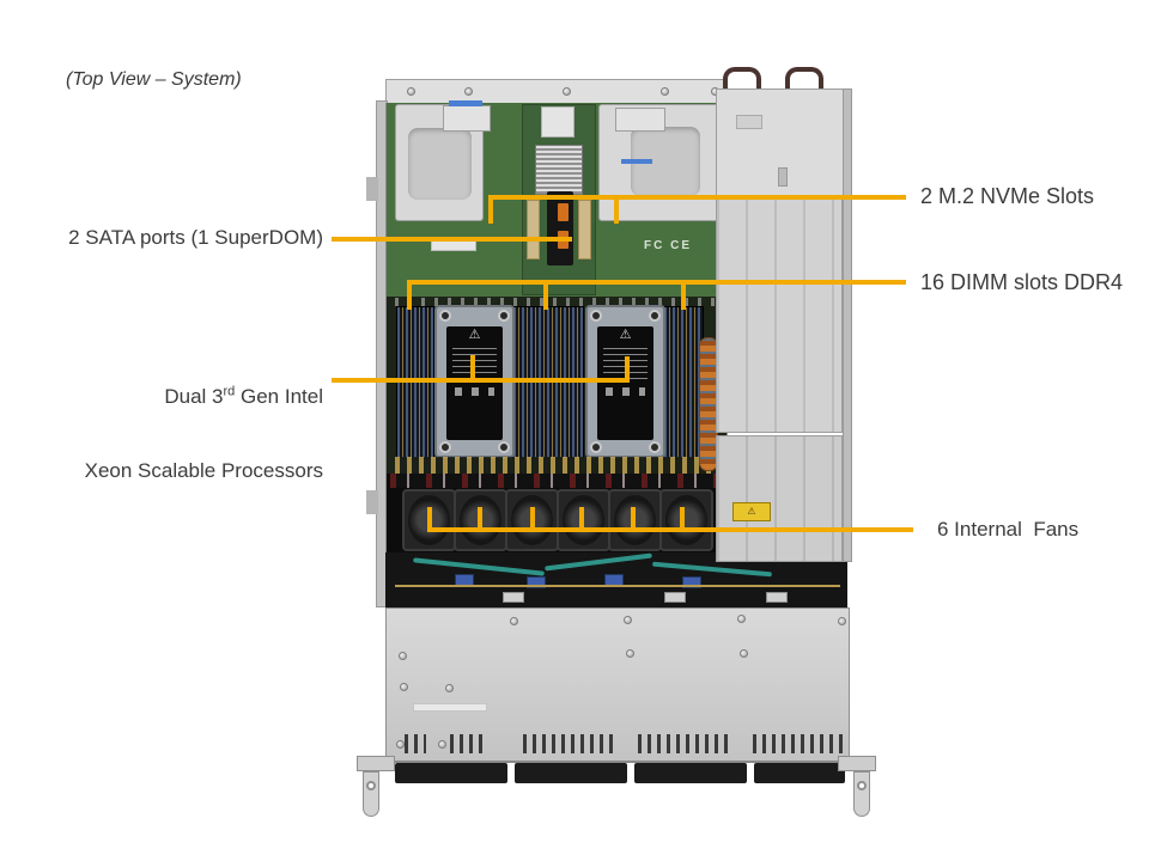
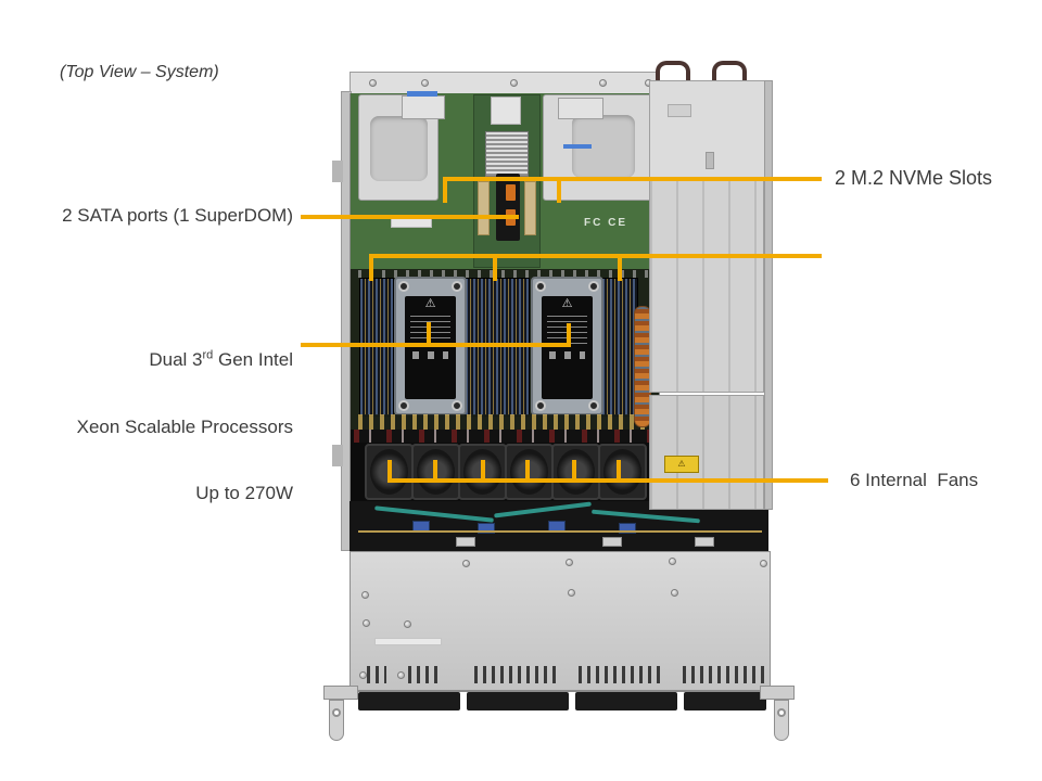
  (Top View – System)
  FC CE
  ⚠
  ⚠
  ⚠
  2 M.2 NVMe Slots
  2 SATA ports (1 SuperDOM)
- 16 DIMM slots DDR4
  Dual 3rd Gen Intel
  Xeon Scalable Processors
+ Up to 270W
  6 Internal Fans
